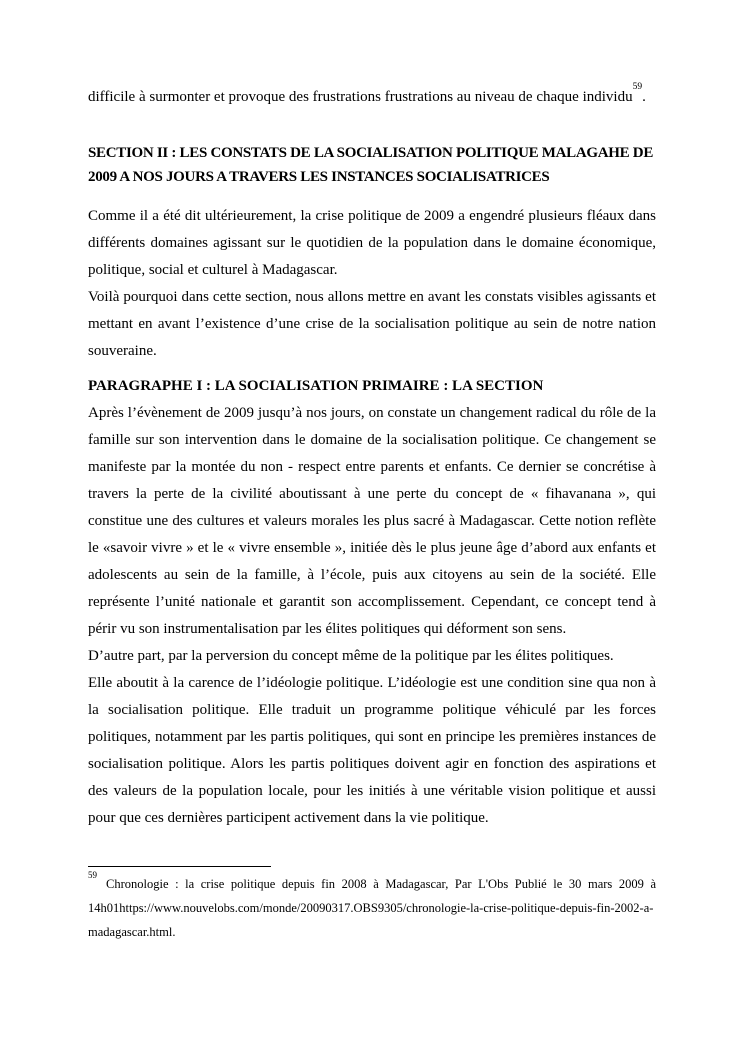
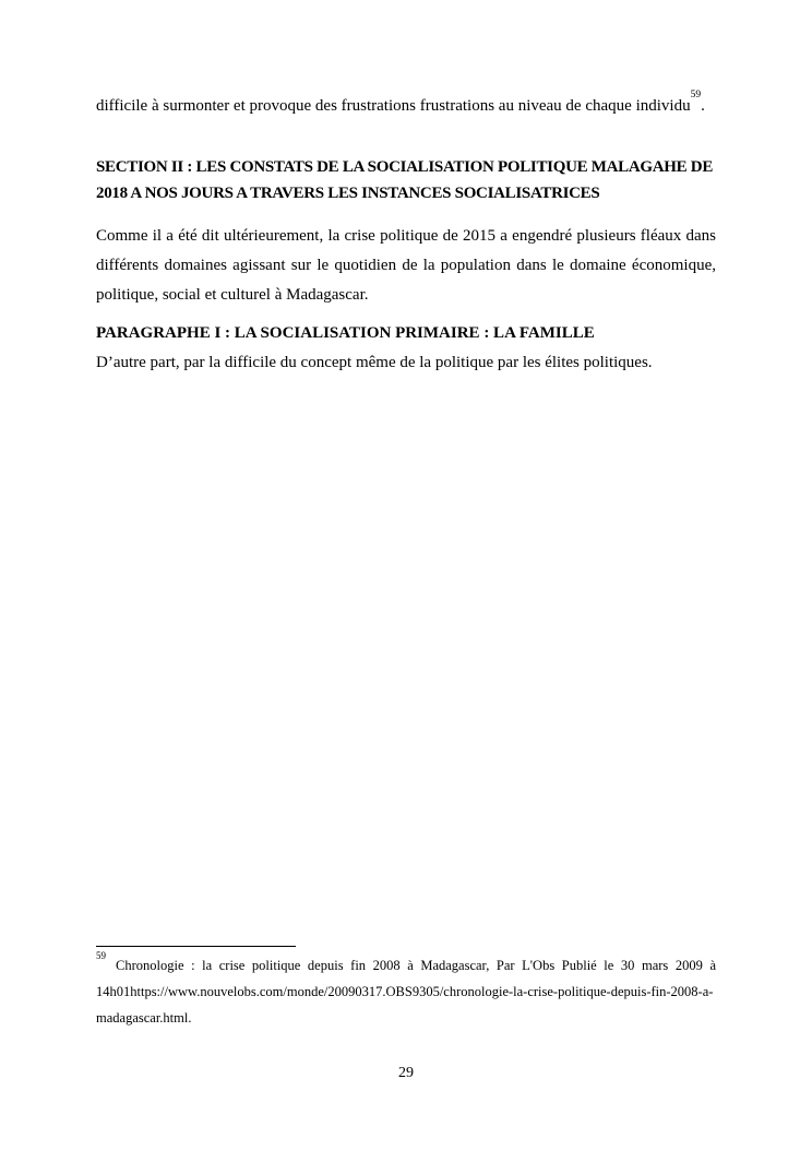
  difficile à surmonter et provoque des frustrations frustrations au niveau de chaque individu59.
- SECTION II : LES CONSTATS DE LA SOCIALISATION POLITIQUE MALAGAHE DE 2009 A NOS JOURS A TRAVERS LES INSTANCES SOCIALISATRICES
+ SECTION II : LES CONSTATS DE LA SOCIALISATION POLITIQUE MALAGAHE DE 2018 A NOS JOURS A TRAVERS LES INSTANCES SOCIALISATRICES
- Comme il a été dit ultérieurement, la crise politique de 2009 a engendré plusieurs fléaux dans différents domaines agissant sur le quotidien de la population dans le domaine économique, politique, social et culturel à Madagascar.
+ Comme il a été dit ultérieurement, la crise politique de 2015 a engendré plusieurs fléaux dans différents domaines agissant sur le quotidien de la population dans le domaine économique, politique, social et culturel à Madagascar.
- Voilà pourquoi dans cette section, nous allons mettre en avant les constats visibles agissants et mettant en avant l’existence d’une crise de la socialisation politique au sein de notre nation souveraine.
- PARAGRAPHE I : LA SOCIALISATION PRIMAIRE : LA SECTION
+ PARAGRAPHE I : LA SOCIALISATION PRIMAIRE : LA FAMILLE
- Après l’évènement de 2009 jusqu’à nos jours, on constate un changement radical du rôle de la famille sur son intervention dans le domaine de la socialisation politique. Ce changement se manifeste par la montée du non - respect entre parents et enfants. Ce dernier se concrétise à travers la perte de la civilité aboutissant à une perte du concept de « fihavanana », qui constitue une des cultures et valeurs morales les plus sacré à Madagascar. Cette notion reflète le «savoir vivre » et le « vivre ensemble », initiée dès le plus jeune âge d’abord aux enfants et adolescents au sein de la famille, à l’école, puis aux citoyens au sein de la société. Elle représente l’unité nationale et garantit son accomplissement. Cependant, ce concept tend à périr vu son instrumentalisation par les élites politiques qui déforment son sens.
- D’autre part, par la perversion du concept même de la politique par les élites politiques.
+ D’autre part, par la difficile du concept même de la politique par les élites politiques.
- Elle aboutit à la carence de l’idéologie politique. L’idéologie est une condition sine qua non à la socialisation politique. Elle traduit un programme politique véhiculé par les forces politiques, notamment par les partis politiques, qui sont en principe les premières instances de socialisation politique. Alors les partis politiques doivent agir en fonction des aspirations et des valeurs de la population locale, pour les initiés à une véritable vision politique et aussi pour que ces dernières participent activement dans la vie politique.
- 59Chronologie : la crise politique depuis fin 2008 à Madagascar, Par L'Obs Publié le 30 mars 2009 à 14h01https://www.nouvelobs.com/monde/20090317.OBS9305/chronologie-la-crise-politique-depuis-fin-2002-a-madagascar.html.
+ 59Chronologie : la crise politique depuis fin 2008 à Madagascar, Par L'Obs Publié le 30 mars 2009 à 14h01https://www.nouvelobs.com/monde/20090317.OBS9305/chronologie-la-crise-politique-depuis-fin-2008-a-madagascar.html.
+ 29
